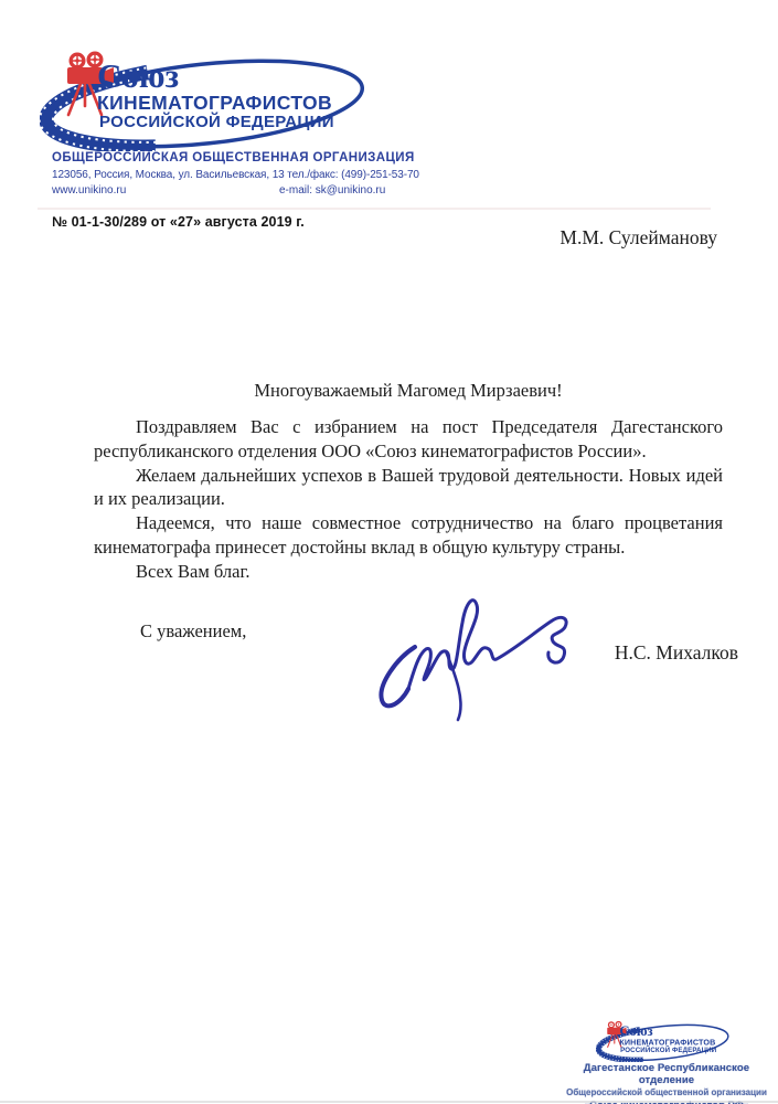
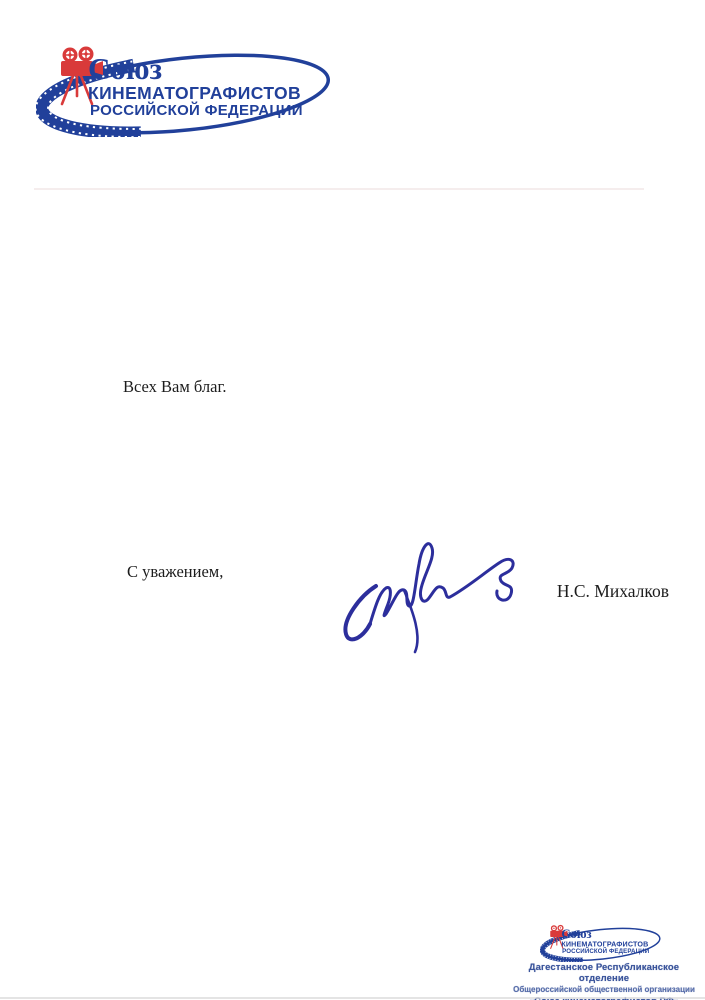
  Союз
  КИНЕМАТОГРАФИСТОВ
  РОССИЙСКОЙ ФЕДЕРАЦИИ
- ОБЩЕРОССИЙСКАЯ ОБЩЕСТВЕННАЯ ОРГАНИЗАЦИЯ
- 123056, Россия, Москва, ул. Васильевская, 13 тел./факс: (499)-251-53-70
- www.unikino.ru
- e-mail: sk@unikino.ru
- № 01-1-30/289 от «27» августа 2019 г.
- М.М. Сулейманову
- Многоуважаемый Магомед Мирзаевич!
- Поздравляем Вас с избранием на пост Председателя Дагестанского республиканского отделения ООО «Союз кинематографистов России».
- Желаем дальнейших успехов в Вашей трудовой деятельности. Новых идей и их реализации.
- Надеемся, что наше совместное сотрудничество на благо процветания кинематографа принесет достойны вклад в общую культуру страны.
  Всех Вам благ.
  С уважением,
  Н.С. Михалков
  Союз
  КИНЕМАТОГРАФИСТОВ
  Дагестанское Республиканское отделение
  Общероссийской общественной организации
